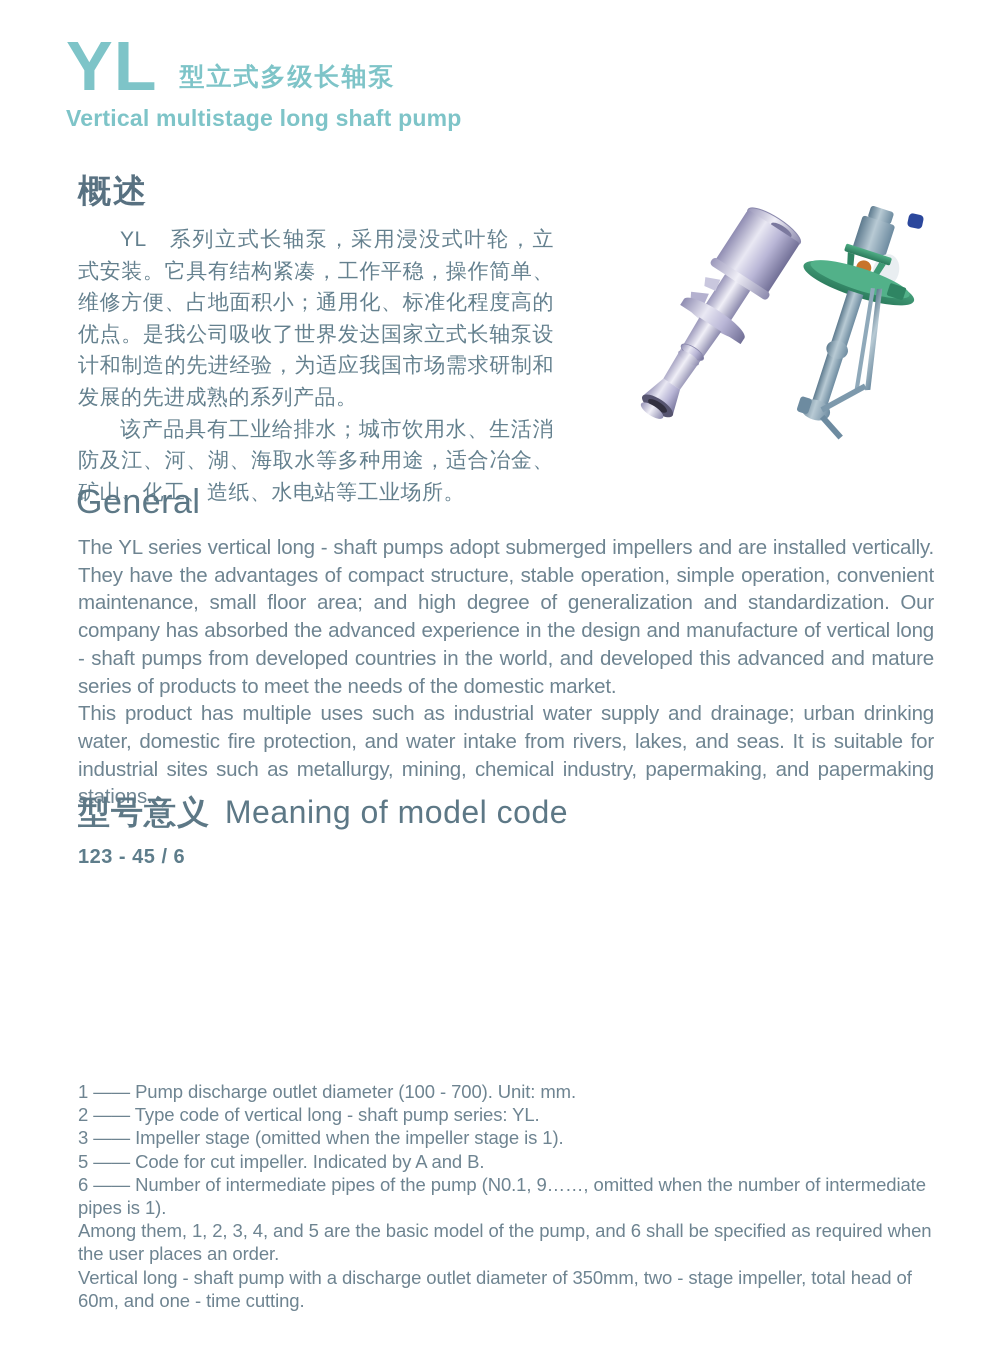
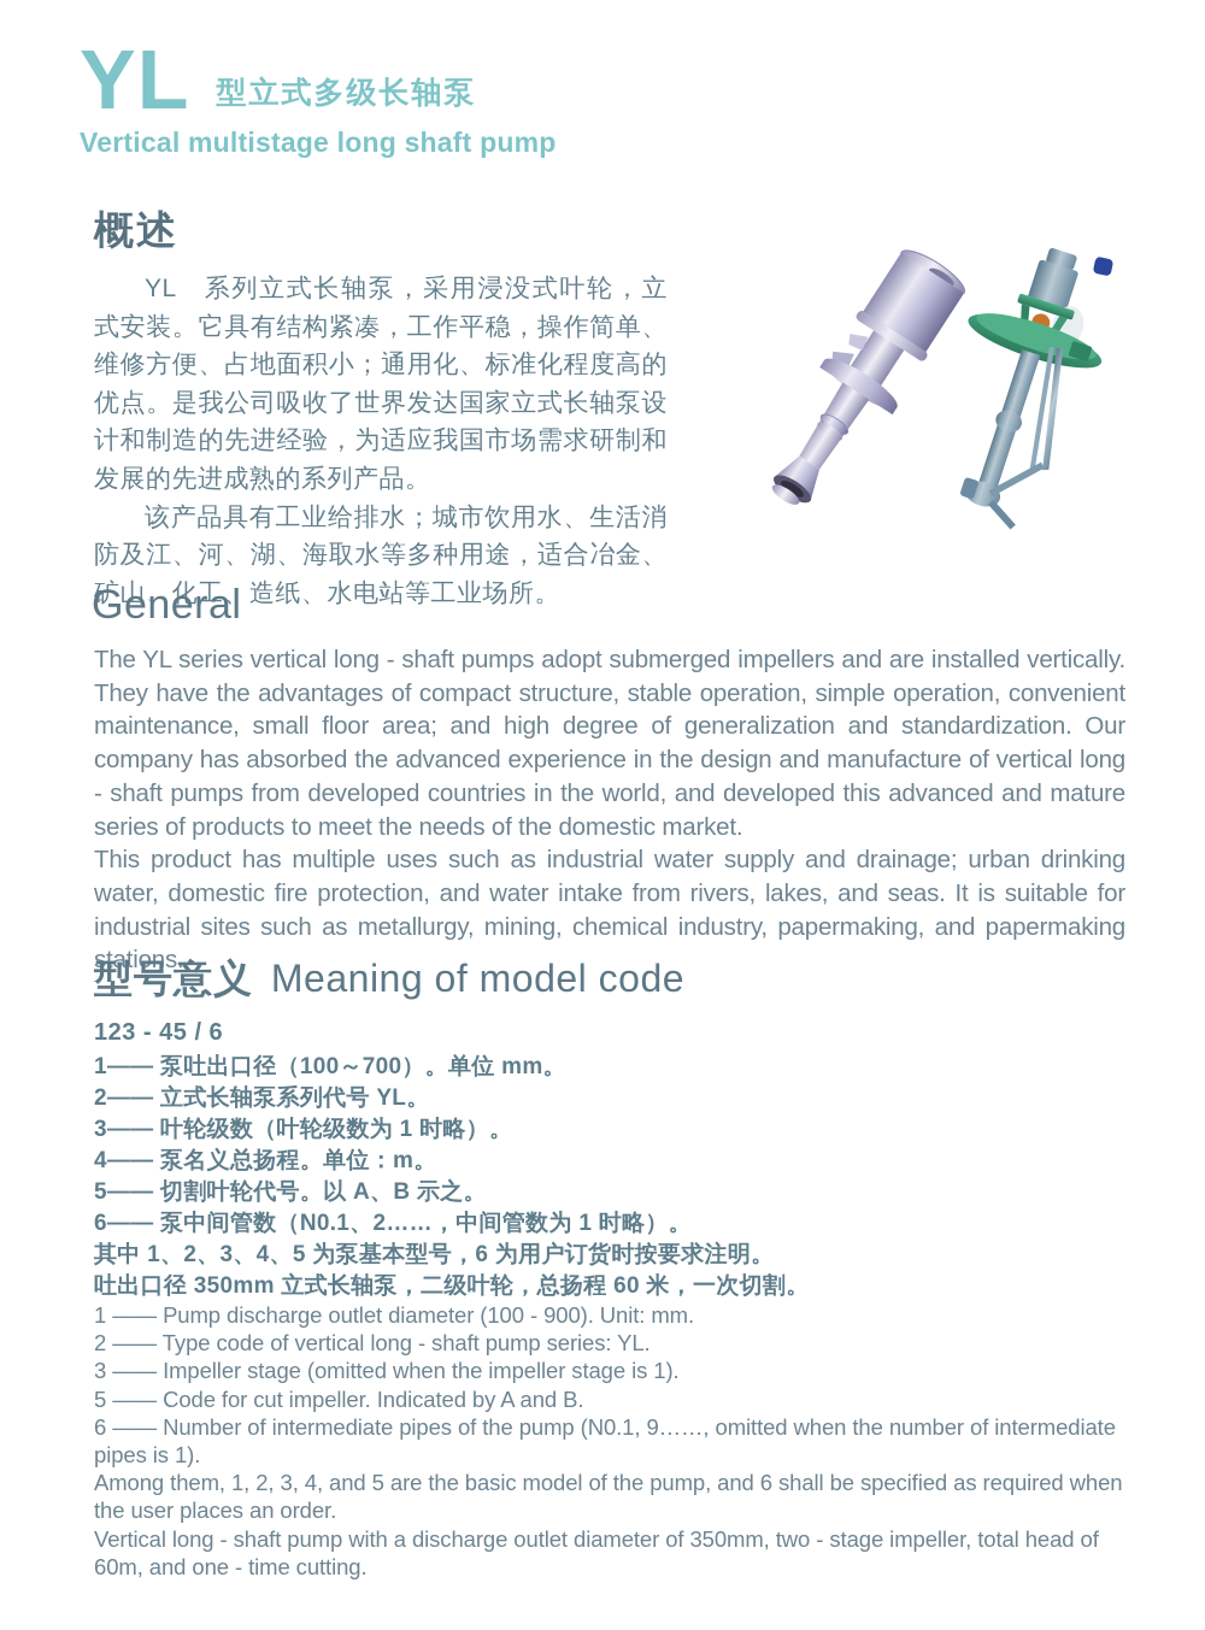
  YL
  型立式多级长轴泵
  Vertical multistage long shaft pump
  概述
  YL 系列立式长轴泵，采用浸没式叶轮，立式安装。它具有结构紧凑，工作平稳，操作简单、维修方便、占地面积小；通用化、标准化程度高的优点。是我公司吸收了世界发达国家立式长轴泵设计和制造的先进经验，为适应我国市场需求研制和发展的先进成熟的系列产品。
  该产品具有工业给排水；城市饮用水、生活消防及江、河、湖、海取水等多种用途，适合冶金、矿山、化工、造纸、水电站等工业场所。
  General
  The YL series vertical long - shaft pumps adopt submerged impellers and are installed vertically. They have the advantages of compact structure, stable operation, simple operation, convenient maintenance, small floor area; and high degree of generalization and standardization. Our company has absorbed the advanced experience in the design and manufacture of vertical long - shaft pumps from developed countries in the world, and developed this advanced and mature series of products to meet the needs of the domestic market.
  This product has multiple uses such as industrial water supply and drainage; urban drinking water, domestic fire protection, and water intake from rivers, lakes, and seas. It is suitable for industrial sites such as metallurgy, mining, chemical industry, papermaking, and papermaking stations.
  型号意义 Meaning of model code
  123 - 45 / 6
+ 1—— 泵吐出口径（100～700）。单位 mm。
+ 2—— 立式长轴泵系列代号 YL。
+ 3—— 叶轮级数（叶轮级数为 1 时略）。
+ 4—— 泵名义总扬程。单位：m。
+ 5—— 切割叶轮代号。以 A、B 示之。
+ 6—— 泵中间管数（N0.1、2……，中间管数为 1 时略）。
+ 其中 1、2、3、4、5 为泵基本型号，6 为用户订货时按要求注明。
+ 吐出口径 350mm 立式长轴泵，二级叶轮，总扬程 60 米，一次切割。
- 1 —— Pump discharge outlet diameter (100 - 700). Unit: mm.
+ 1 —— Pump discharge outlet diameter (100 - 900). Unit: mm.
  2 —— Type code of vertical long - shaft pump series: YL.
  3 —— Impeller stage (omitted when the impeller stage is 1).
  5 —— Code for cut impeller. Indicated by A and B.
  6 —— Number of intermediate pipes of the pump (N0.1, 9……, omitted when the number of intermediate pipes is 1).
  Among them, 1, 2, 3, 4, and 5 are the basic model of the pump, and 6 shall be specified as required when the user places an order.
  Vertical long - shaft pump with a discharge outlet diameter of 350mm, two - stage impeller, total head of 60m, and one - time cutting.
